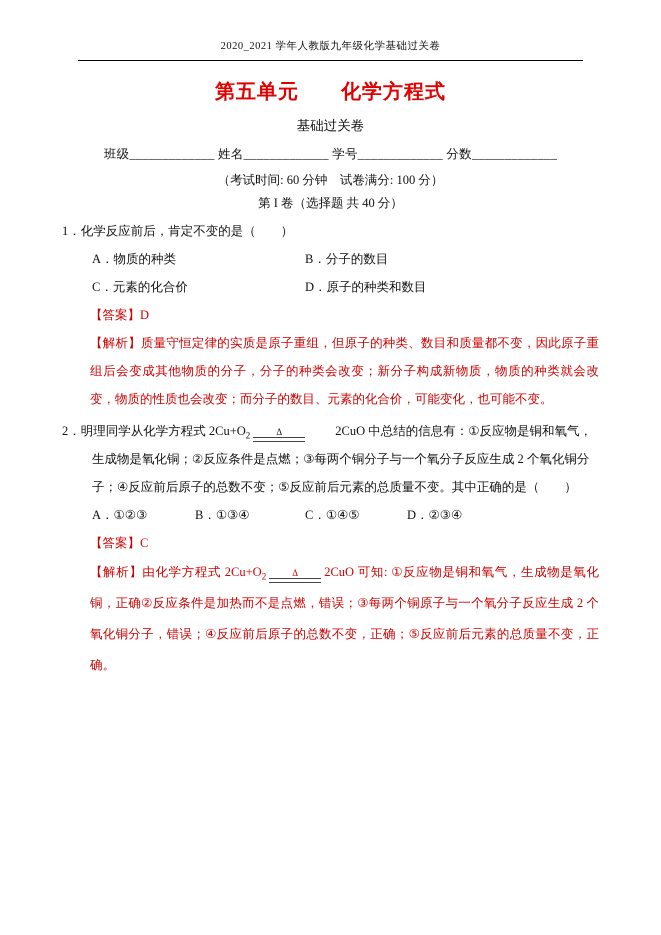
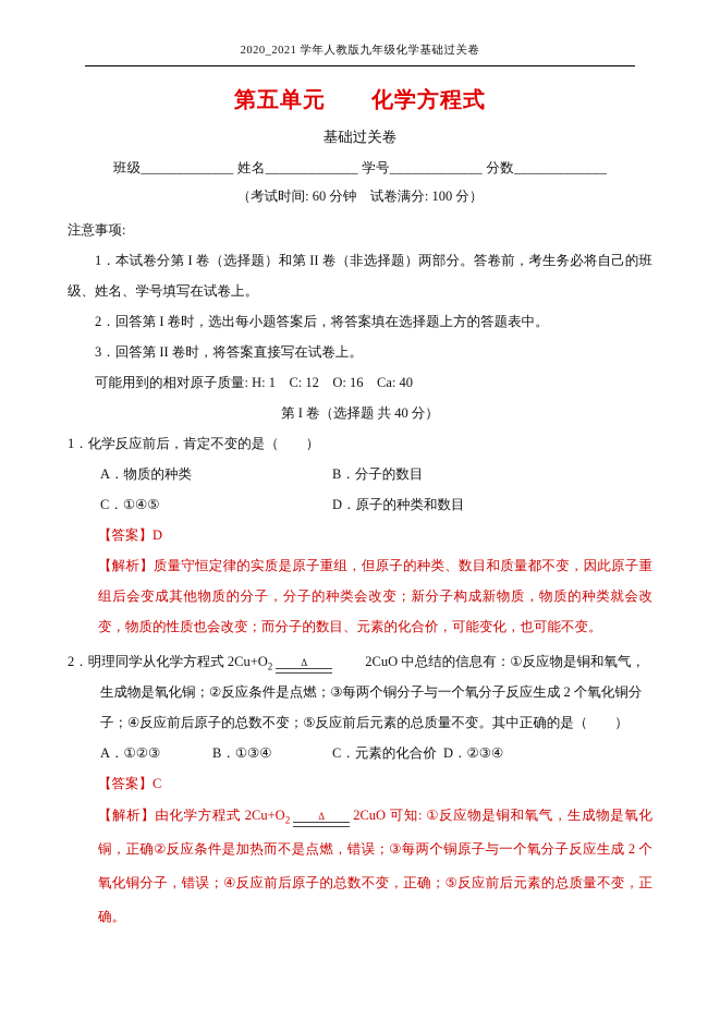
  2020_2021 学年人教版九年级化学基础过关卷
  第五单元 化学方程式
  基础过关卷
  班级_____________ 姓名_____________ 学号_____________ 分数_____________
  （考试时间: 60 分钟 试卷满分: 100 分）
+ 注意事项:
+ 1．本试卷分第 I 卷（选择题）和第 II 卷（非选择题）两部分。答卷前，考生务必将自己的班级、姓名、学号填写在试卷上。
+ 2．回答第 I 卷时，选出每小题答案后，将答案填在选择题上方的答题表中。
+ 3．回答第 II 卷时，将答案直接写在试卷上。
+ 可能用到的相对原子质量: H: 1 C: 12 O: 16 Ca: 40
  第 I 卷（选择题 共 40 分）
  1．化学反应前后，肯定不变的是（ ）
  A．物质的种类 B．分子的数目
- C．元素的化合价 D．原子的种类和数目
+ C．①④⑤ D．原子的种类和数目
  【答案】D
  【解析】质量守恒定律的实质是原子重组，但原子的种类、数目和质量都不变，因此原子重组后会变成其他物质的分子，分子的种类会改变；新分子构成新物质，物质的种类就会改变，物质的性质也会改变；而分子的数目、元素的化合价，可能变化，也可能不变。
  2．明理同学从化学方程式 2Cu+O2
  Δ
  2CuO 中总结的信息有：①反应物是铜和氧气，生成物是氧化铜；②反应条件是点燃；③每两个铜分子与一个氧分子反应生成 2 个氧化铜分子；④反应前后原子的总数不变；⑤反应前后元素的总质量不变。其中正确的是（ ）
- A．①②③ B．①③④ C．①④⑤ D．②③④
+ A．①②③ B．①③④ C．元素的化合价 D．②③④
  【答案】C
  【解析】由化学方程式 2Cu+O2
  Δ
  2CuO 可知: ①反应物是铜和氧气，生成物是氧化铜，正确②反应条件是加热而不是点燃，错误；③每两个铜原子与一个氧分子反应生成 2 个氧化铜分子，错误；④反应前后原子的总数不变，正确；⑤反应前后元素的总质量不变，正确。
